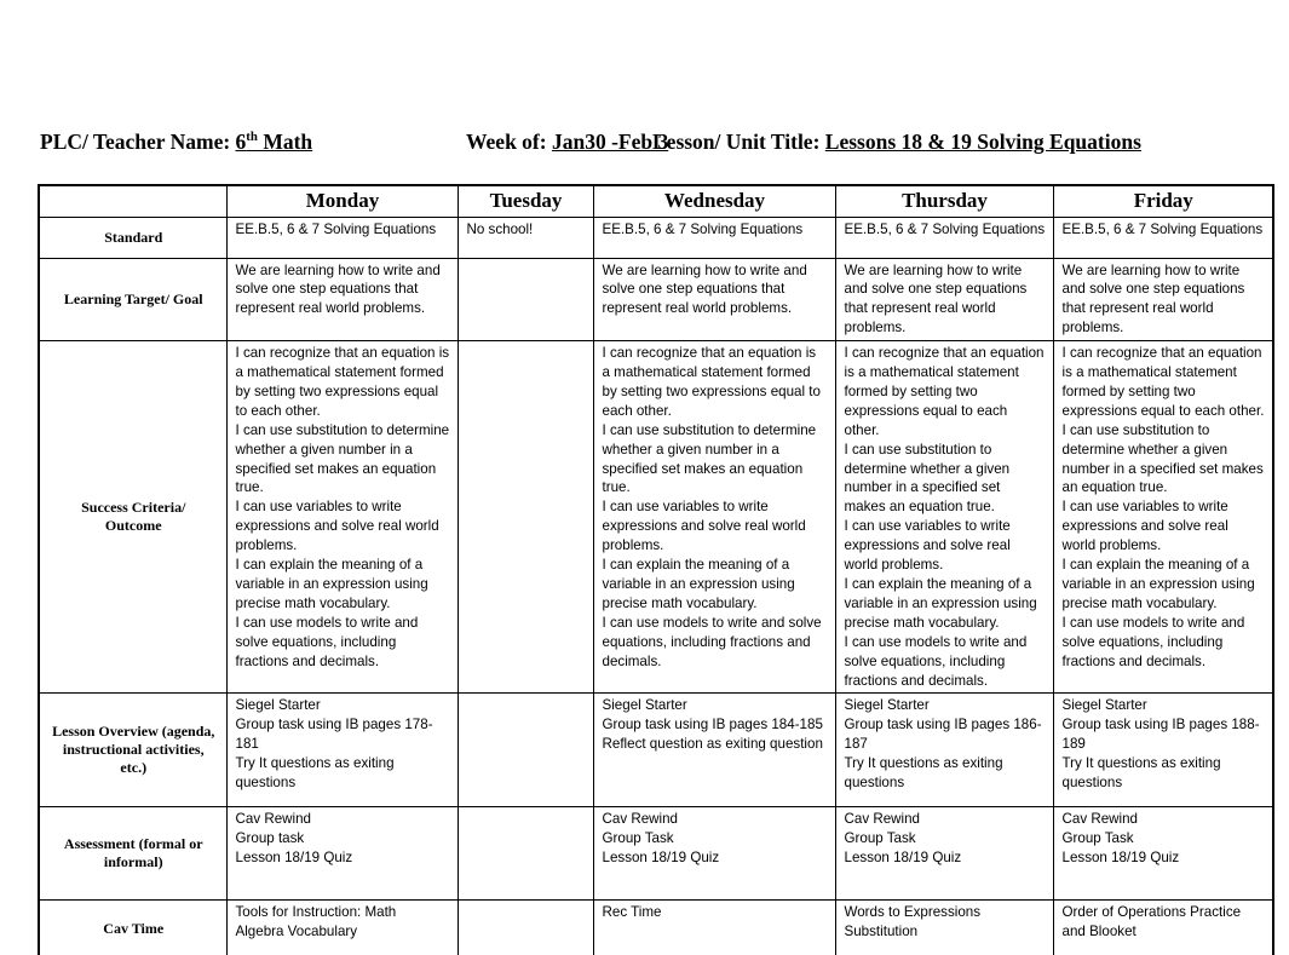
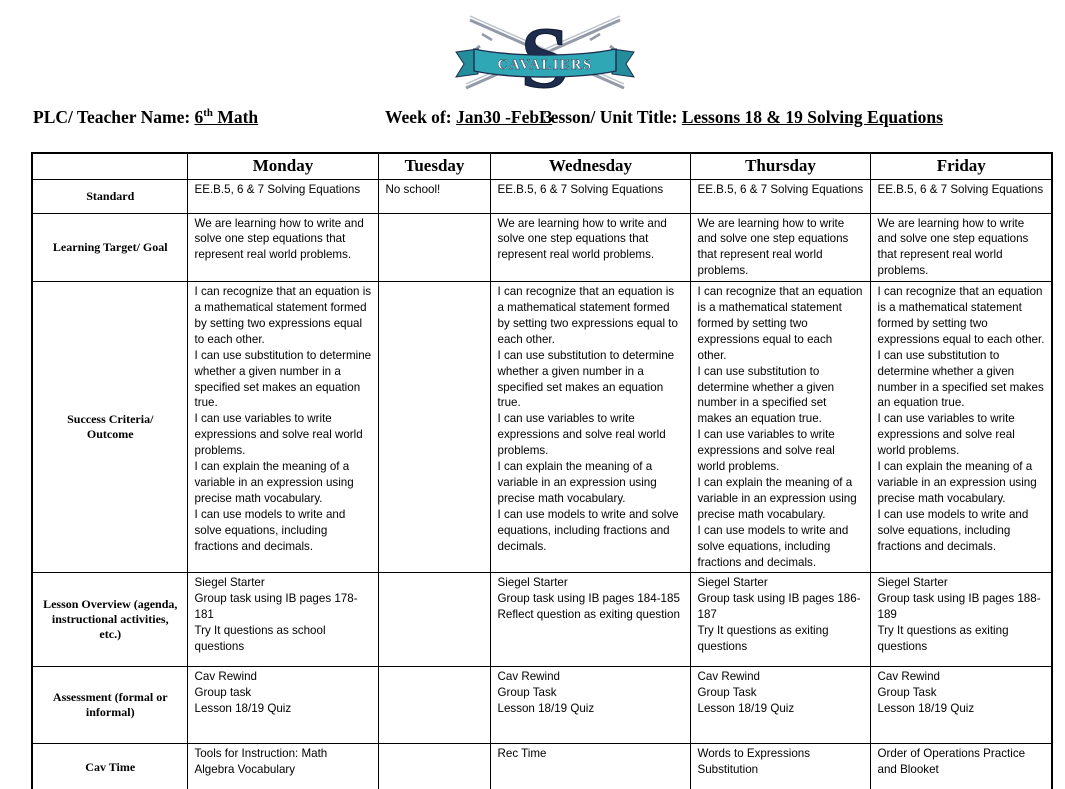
+ CAVALIERS
  PLC/ Teacher Name: 6th Math
  Week of: Jan30 -Feb 3
  Lesson/ Unit Title: Lessons 18 & 19 Solving Equations
  	Monday	Tuesday	Wednesday	Thursday	Friday
  Standard	EE.B.5, 6 & 7 Solving Equations	No school!	EE.B.5, 6 & 7 Solving Equations	EE.B.5, 6 & 7 Solving Equations	EE.B.5, 6 & 7 Solving Equations
  Learning Target/ Goal	We are learning how to write and solve one step equations that represent real world problems.		We are learning how to write and solve one step equations that represent real world problems.	We are learning how to write and solve one step equations that represent real world problems.	We are learning how to write and solve one step equations that represent real world problems.
  Success Criteria/ Outcome	I can recognize that an equation is a mathematical statement formed by setting two expressions equal to each other. I can use substitution to determine whether a given number in a specified set makes an equation true. I can use variables to write expressions and solve real world problems. I can explain the meaning of a variable in an expression using precise math vocabulary. I can use models to write and solve equations, including fractions and decimals.		I can recognize that an equation is a mathematical statement formed by setting two expressions equal to each other. I can use substitution to determine whether a given number in a specified set makes an equation true. I can use variables to write expressions and solve real world problems. I can explain the meaning of a variable in an expression using precise math vocabulary. I can use models to write and solve equations, including fractions and decimals.	I can recognize that an equation is a mathematical statement formed by setting two expressions equal to each other. I can use substitution to determine whether a given number in a specified set makes an equation true. I can use variables to write expressions and solve real world problems. I can explain the meaning of a variable in an expression using precise math vocabulary. I can use models to write and solve equations, including fractions and decimals.	I can recognize that an equation is a mathematical statement formed by setting two expressions equal to each other. I can use substitution to determine whether a given number in a specified set makes an equation true. I can use variables to write expressions and solve real world problems. I can explain the meaning of a variable in an expression using precise math vocabulary. I can use models to write and solve equations, including fractions and decimals.
- Lesson Overview (agenda, instructional activities, etc.)	Siegel Starter Group task using IB pages 178-181 Try It questions as exiting questions		Siegel Starter Group task using IB pages 184-185 Reflect question as exiting question	Siegel Starter Group task using IB pages 186-187 Try It questions as exiting questions	Siegel Starter Group task using IB pages 188-189 Try It questions as exiting questions
+ Lesson Overview (agenda, instructional activities, etc.)	Siegel Starter Group task using IB pages 178-181 Try It questions as school questions		Siegel Starter Group task using IB pages 184-185 Reflect question as exiting question	Siegel Starter Group task using IB pages 186-187 Try It questions as exiting questions	Siegel Starter Group task using IB pages 188-189 Try It questions as exiting questions
  Assessment (formal or informal)	Cav Rewind Group task Lesson 18/19 Quiz		Cav Rewind Group Task Lesson 18/19 Quiz	Cav Rewind Group Task Lesson 18/19 Quiz	Cav Rewind Group Task Lesson 18/19 Quiz
  Cav Time	Tools for Instruction: Math Algebra Vocabulary		Rec Time	Words to Expressions Substitution	Order of Operations Practice and Blooket
